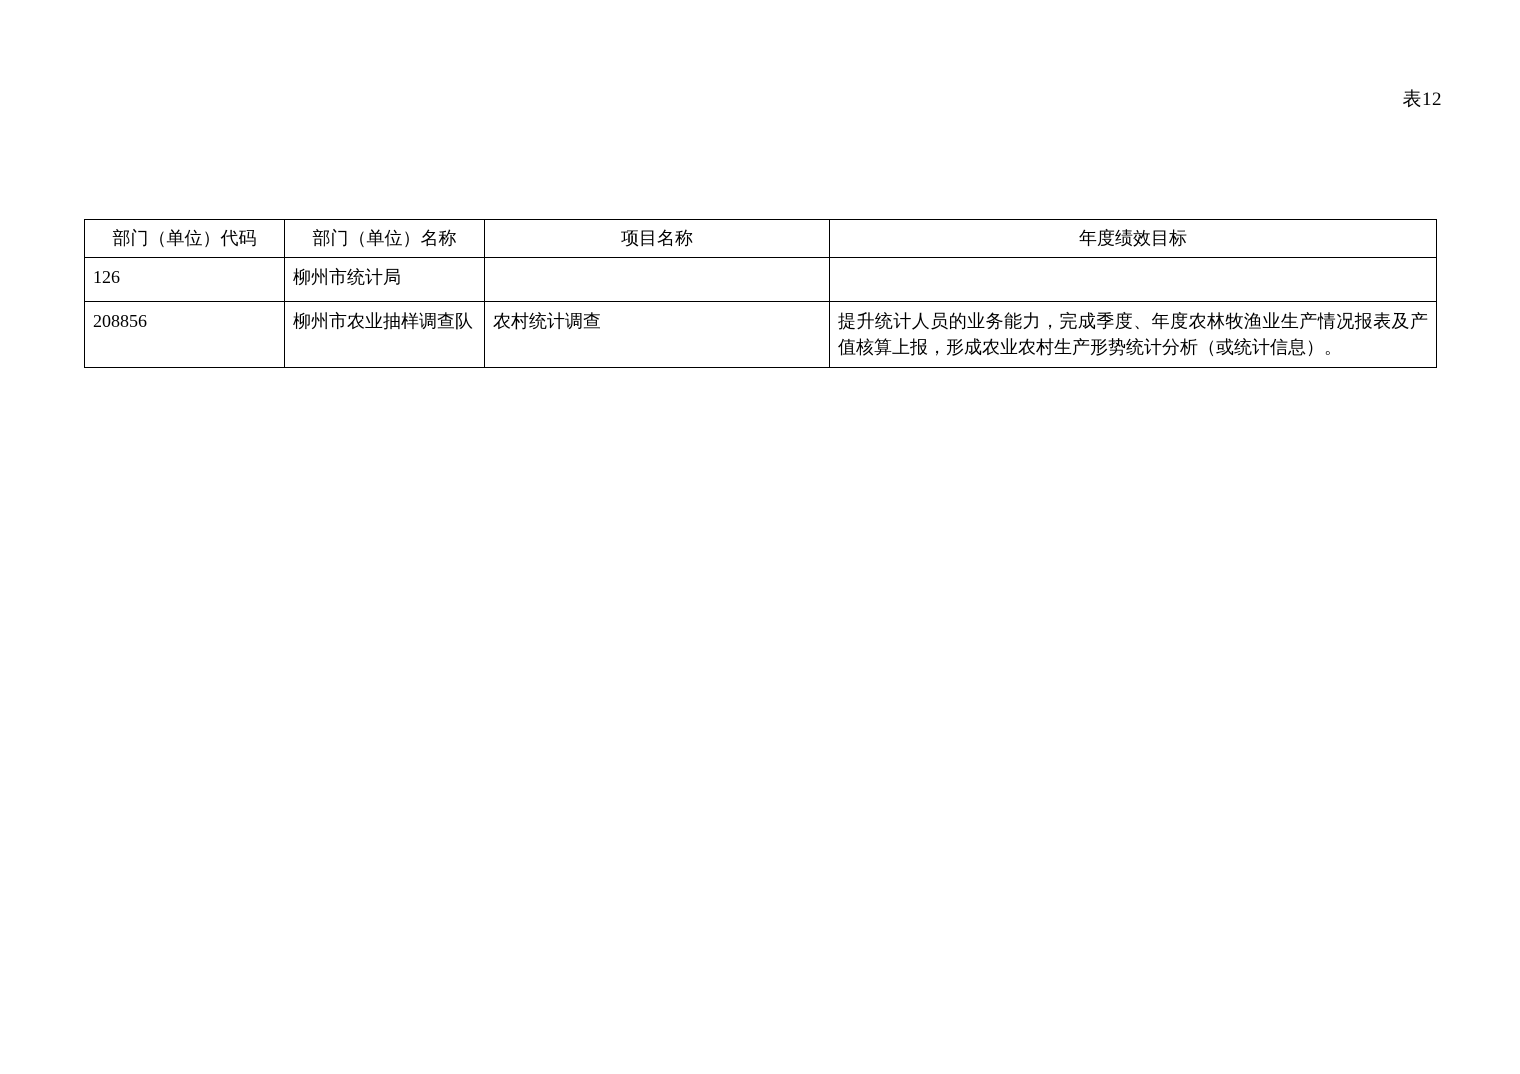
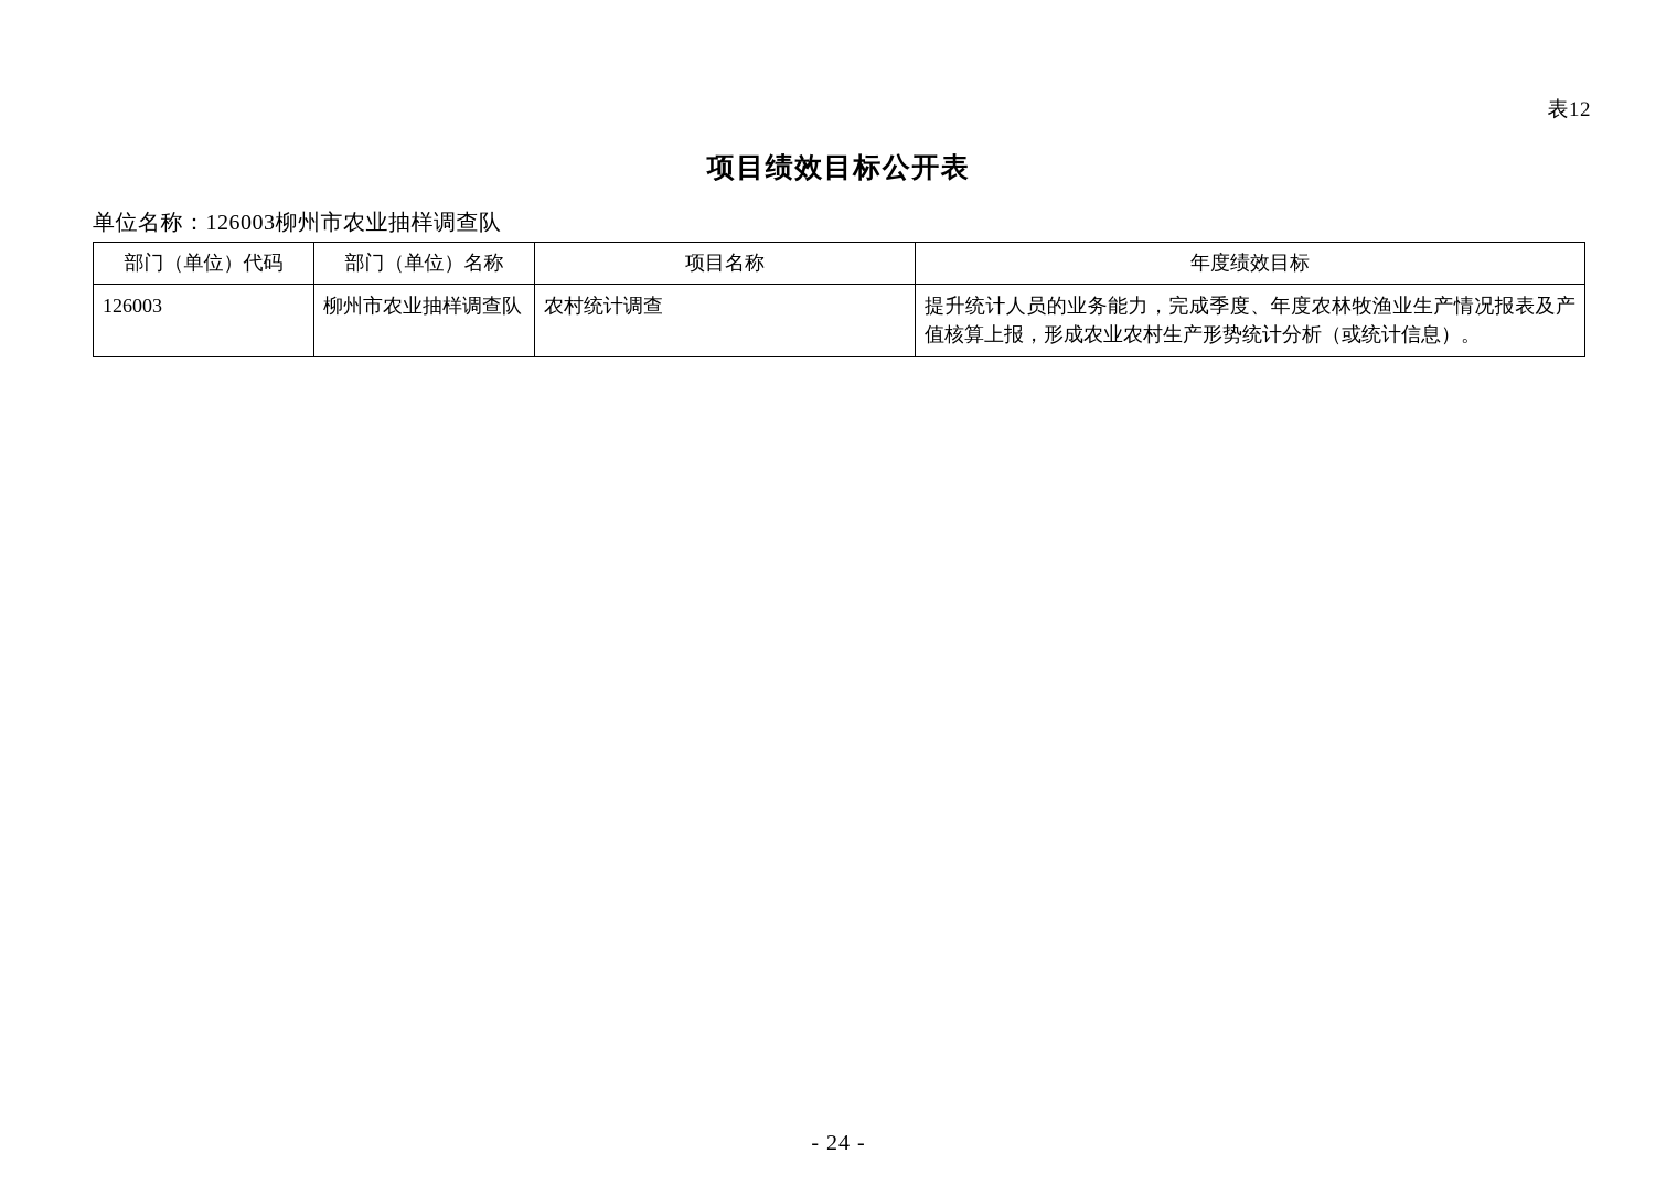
  表12
+ 项目绩效目标公开表
+ 单位名称：126003柳州市农业抽样调查队
  部门（单位）代码	部门（单位）名称	项目名称	年度绩效目标
- 126	柳州市统计局
- 208856	柳州市农业抽样调查队	农村统计调查	提升统计人员的业务能力，完成季度、年度农林牧渔业生产情况报表及产值核算上报，形成农业农村生产形势统计分析（或统计信息）。
+ 126003	柳州市农业抽样调查队	农村统计调查	提升统计人员的业务能力，完成季度、年度农林牧渔业生产情况报表及产值核算上报，形成农业农村生产形势统计分析（或统计信息）。
+ - 24 -
